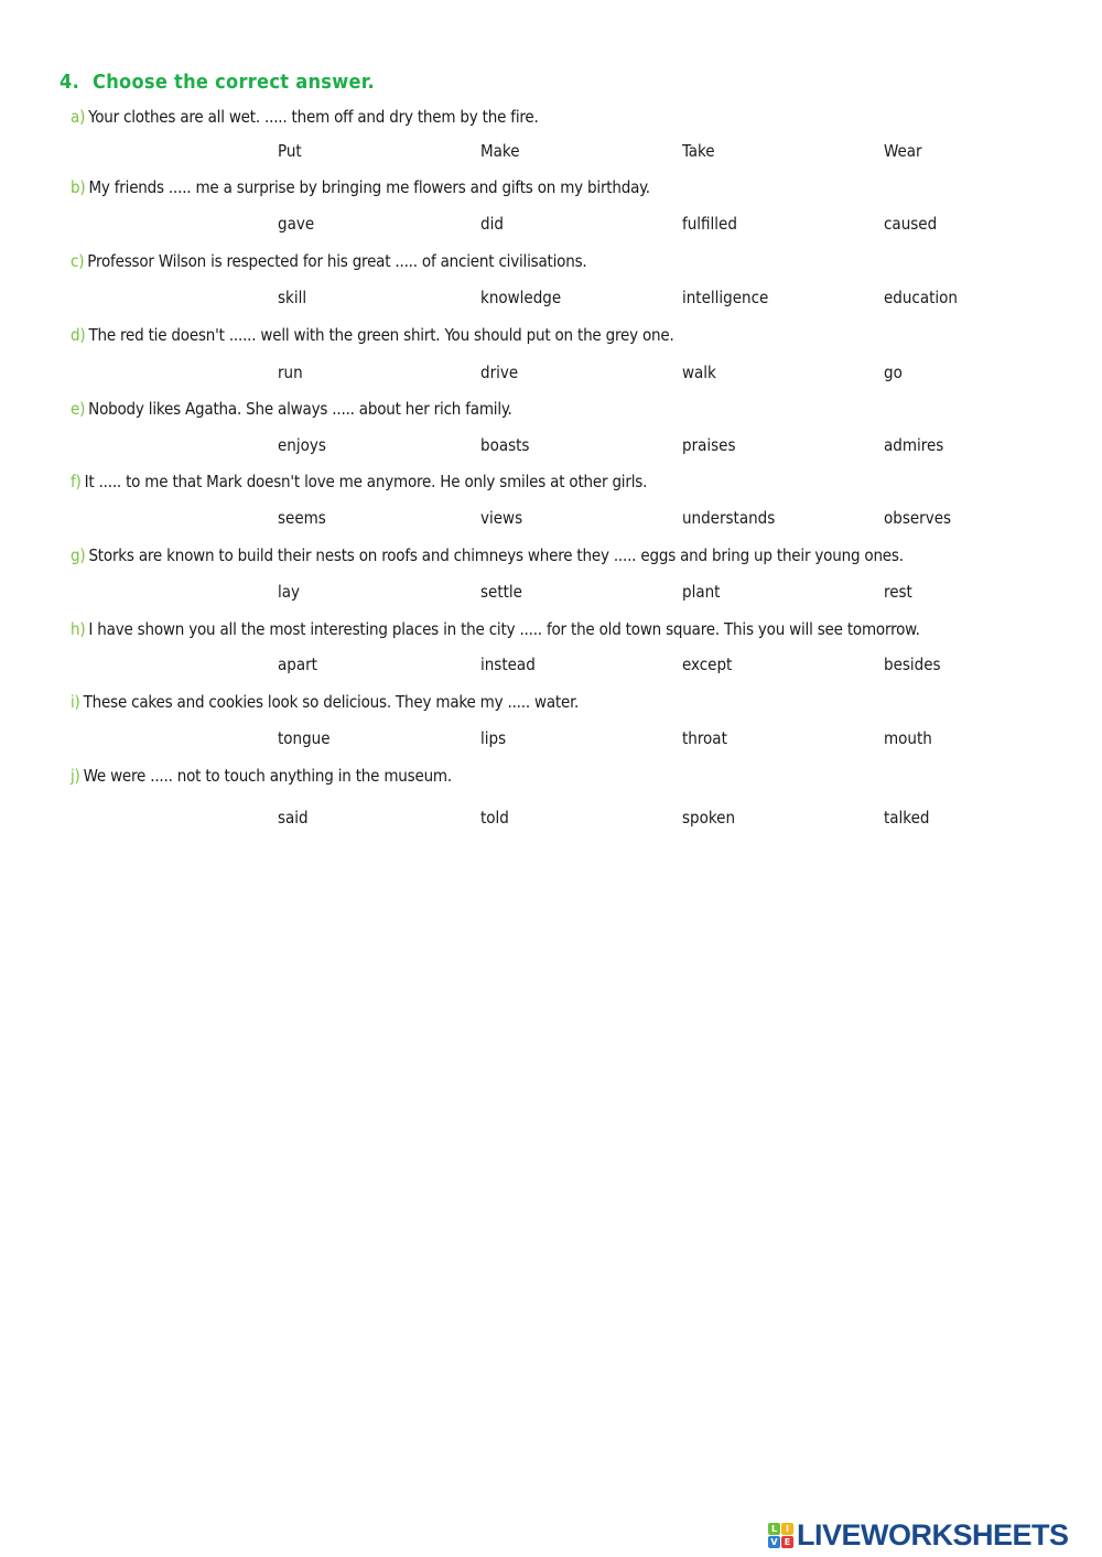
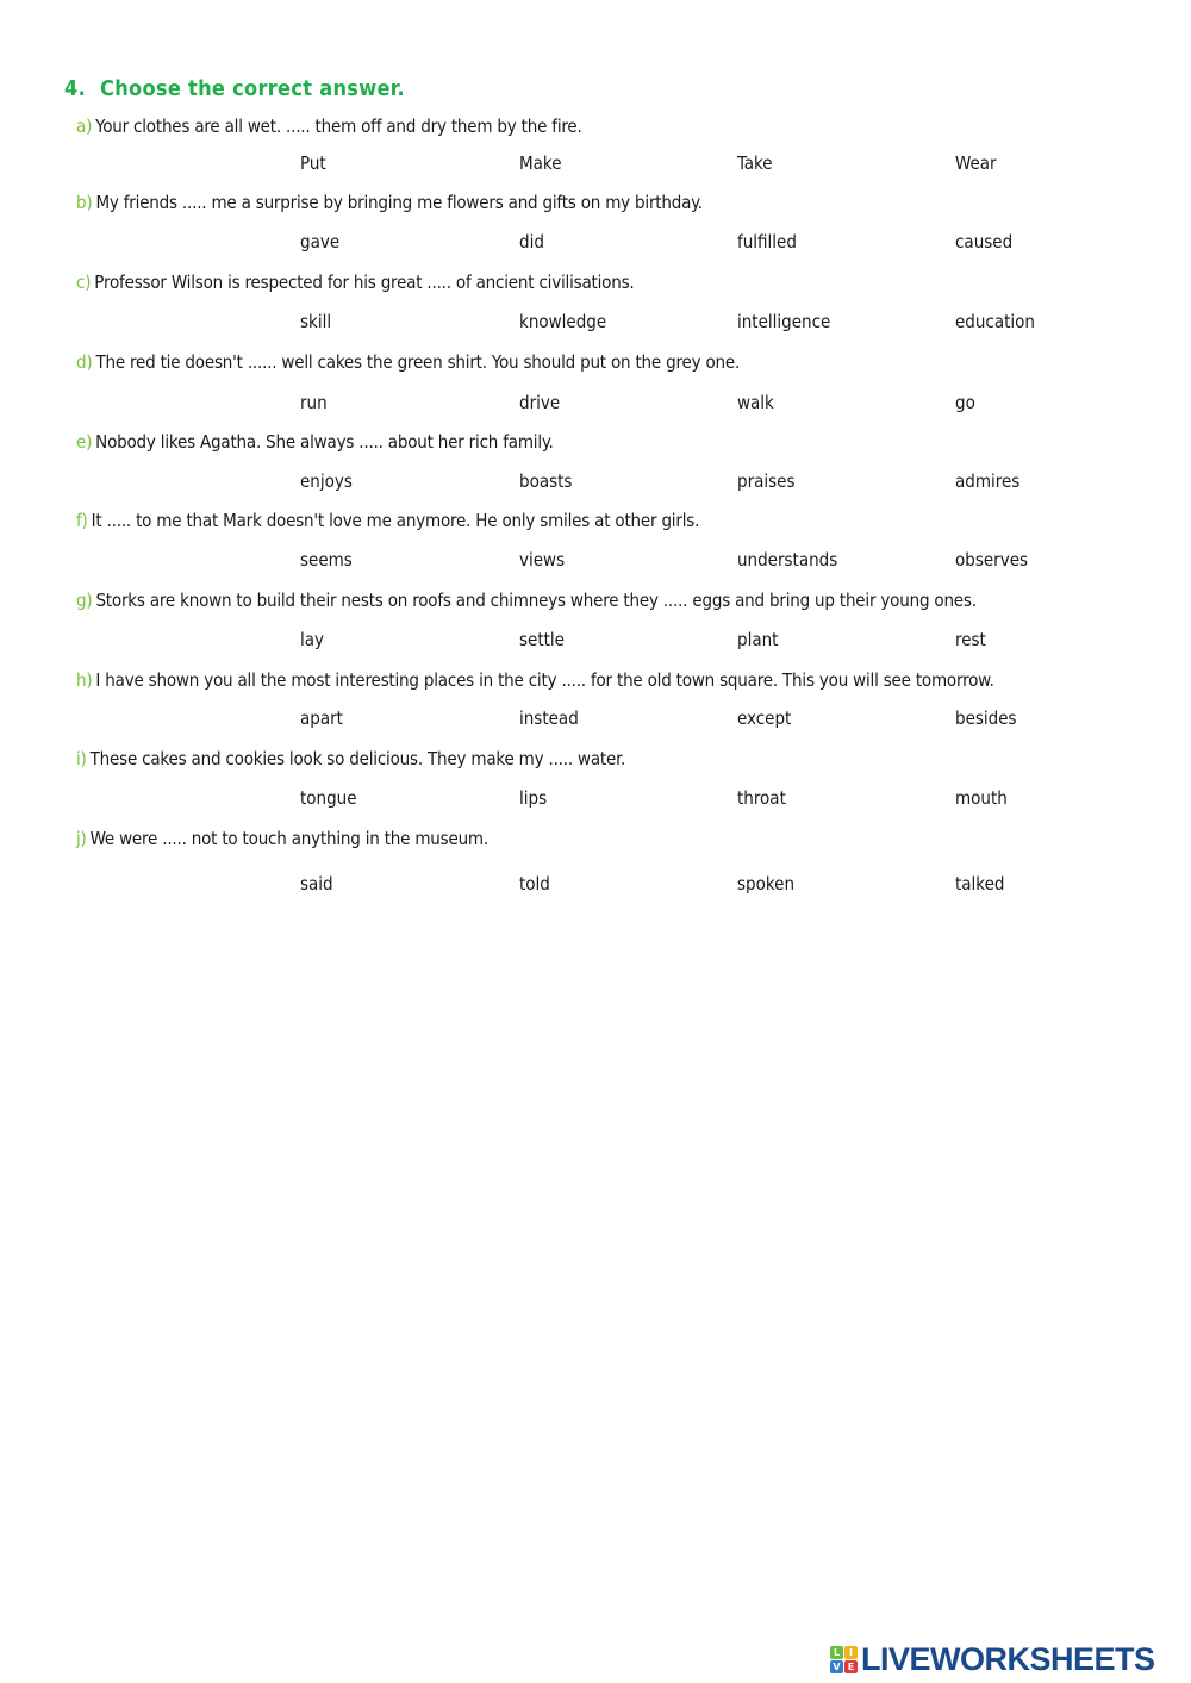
  4. Choose the correct answer.
  a) Your clothes are all wet. ..... them off and dry them by the fire.
  Put
  Make
  Take
  Wear
  b) My friends ..... me a surprise by bringing me flowers and gifts on my birthday.
  gave
  did
  fulfilled
  caused
  c) Professor Wilson is respected for his great ..... of ancient civilisations.
  skill
  knowledge
  intelligence
  education
- d) The red tie doesn't ...... well with the green shirt. You should put on the grey one.
+ d) The red tie doesn't ...... well cakes the green shirt. You should put on the grey one.
  run
  drive
  walk
  go
  e) Nobody likes Agatha. She always ..... about her rich family.
  enjoys
  boasts
  praises
  admires
  f) It ..... to me that Mark doesn't love me anymore. He only smiles at other girls.
  seems
  views
  understands
  observes
  g) Storks are known to build their nests on roofs and chimneys where they ..... eggs and bring up their young ones.
  lay
  settle
  plant
  rest
  h) I have shown you all the most interesting places in the city ..... for the old town square. This you will see tomorrow.
  apart
  instead
  except
  besides
  i) These cakes and cookies look so delicious. They make my ..... water.
  tongue
  lips
  throat
  mouth
  j) We were ..... not to touch anything in the museum.
  said
  told
  spoken
  talked
  L
  I
  V
  E
  LIVEWORKSHEETS
